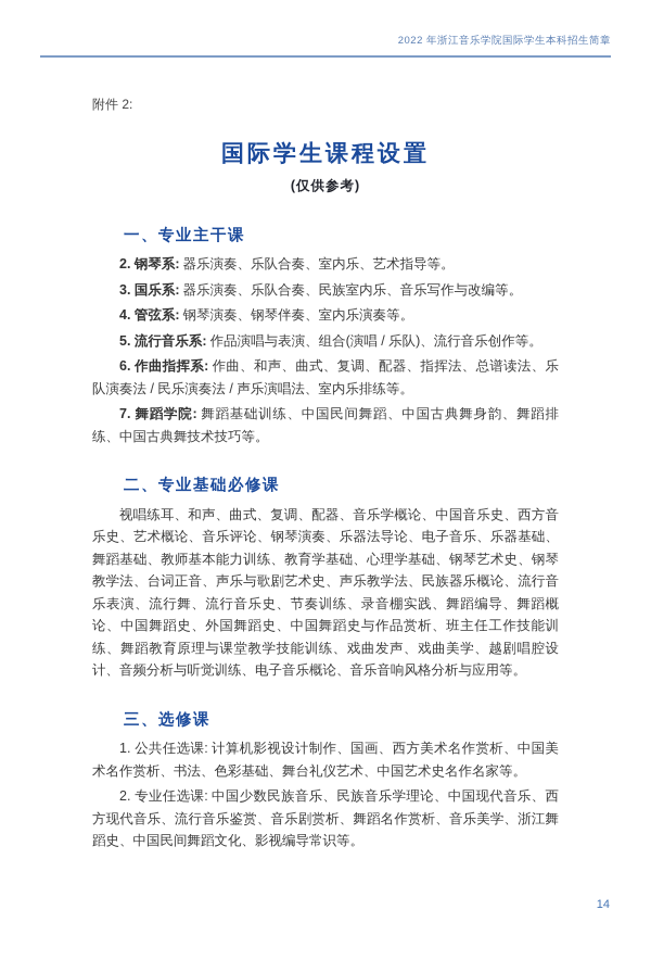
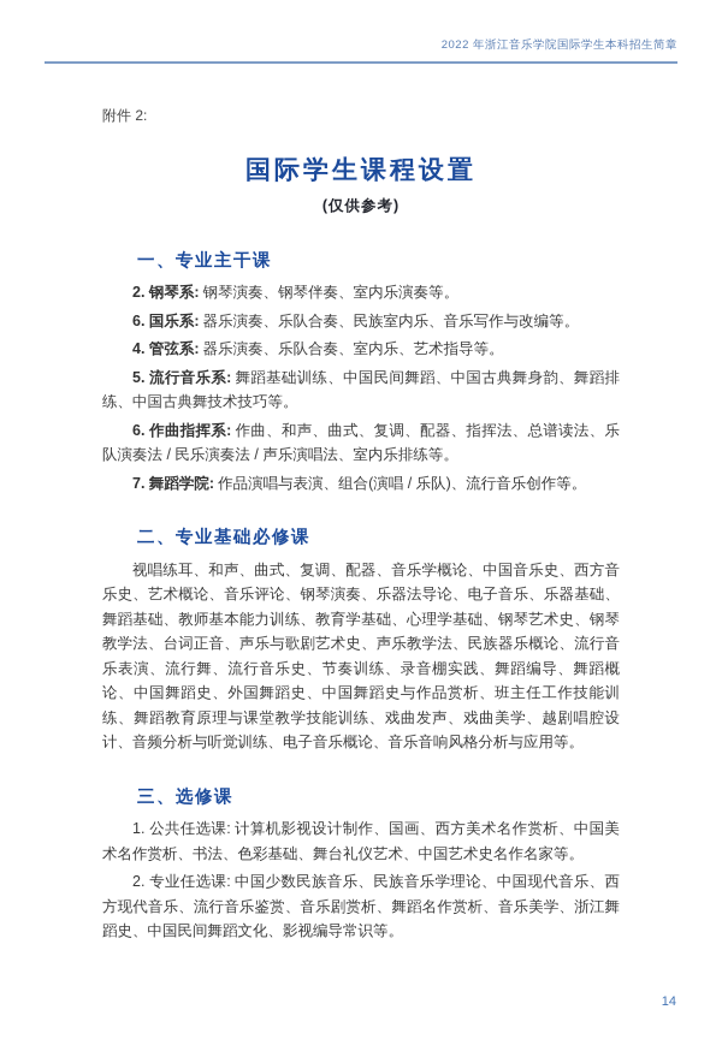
  2022 年浙江音乐学院国际学生本科招生简章
  附件 2:
  国际学生课程设置
  (仅供参考)
  一、专业主干课
- 2. 钢琴系: 器乐演奏、乐队合奏、室内乐、艺术指导等。
+ 2. 钢琴系: 钢琴演奏、钢琴伴奏、室内乐演奏等。
- 3. 国乐系: 器乐演奏、乐队合奏、民族室内乐、音乐写作与改编等。
+ 6. 国乐系: 器乐演奏、乐队合奏、民族室内乐、音乐写作与改编等。
- 4. 管弦系: 钢琴演奏、钢琴伴奏、室内乐演奏等。
+ 4. 管弦系: 器乐演奏、乐队合奏、室内乐、艺术指导等。
- 5. 流行音乐系: 作品演唱与表演、组合(演唱 / 乐队)、流行音乐创作等。
+ 5. 流行音乐系: 舞蹈基础训练、中国民间舞蹈、中国古典舞身韵、舞蹈排练、中国古典舞技术技巧等。
  6. 作曲指挥系: 作曲、和声、曲式、复调、配器、指挥法、总谱读法、乐队演奏法 / 民乐演奏法 / 声乐演唱法、室内乐排练等。
- 7. 舞蹈学院: 舞蹈基础训练、中国民间舞蹈、中国古典舞身韵、舞蹈排练、中国古典舞技术技巧等。
+ 7. 舞蹈学院: 作品演唱与表演、组合(演唱 / 乐队)、流行音乐创作等。
  二、专业基础必修课
  视唱练耳、和声、曲式、复调、配器、音乐学概论、中国音乐史、西方音乐史、艺术概论、音乐评论、钢琴演奏、乐器法导论、电子音乐、乐器基础、舞蹈基础、教师基本能力训练、教育学基础、心理学基础、钢琴艺术史、钢琴教学法、台词正音、声乐与歌剧艺术史、声乐教学法、民族器乐概论、流行音乐表演、流行舞、流行音乐史、节奏训练、录音棚实践、舞蹈编导、舞蹈概论、中国舞蹈史、外国舞蹈史、中国舞蹈史与作品赏析、班主任工作技能训练、舞蹈教育原理与课堂教学技能训练、戏曲发声、戏曲美学、越剧唱腔设计、音频分析与听觉训练、电子音乐概论、音乐音响风格分析与应用等。
  三、选修课
  1. 公共任选课: 计算机影视设计制作、国画、西方美术名作赏析、中国美术名作赏析、书法、色彩基础、舞台礼仪艺术、中国艺术史名作名家等。
  2. 专业任选课: 中国少数民族音乐、民族音乐学理论、中国现代音乐、西方现代音乐、流行音乐鉴赏、音乐剧赏析、舞蹈名作赏析、音乐美学、浙江舞蹈史、中国民间舞蹈文化、影视编导常识等。
  14
